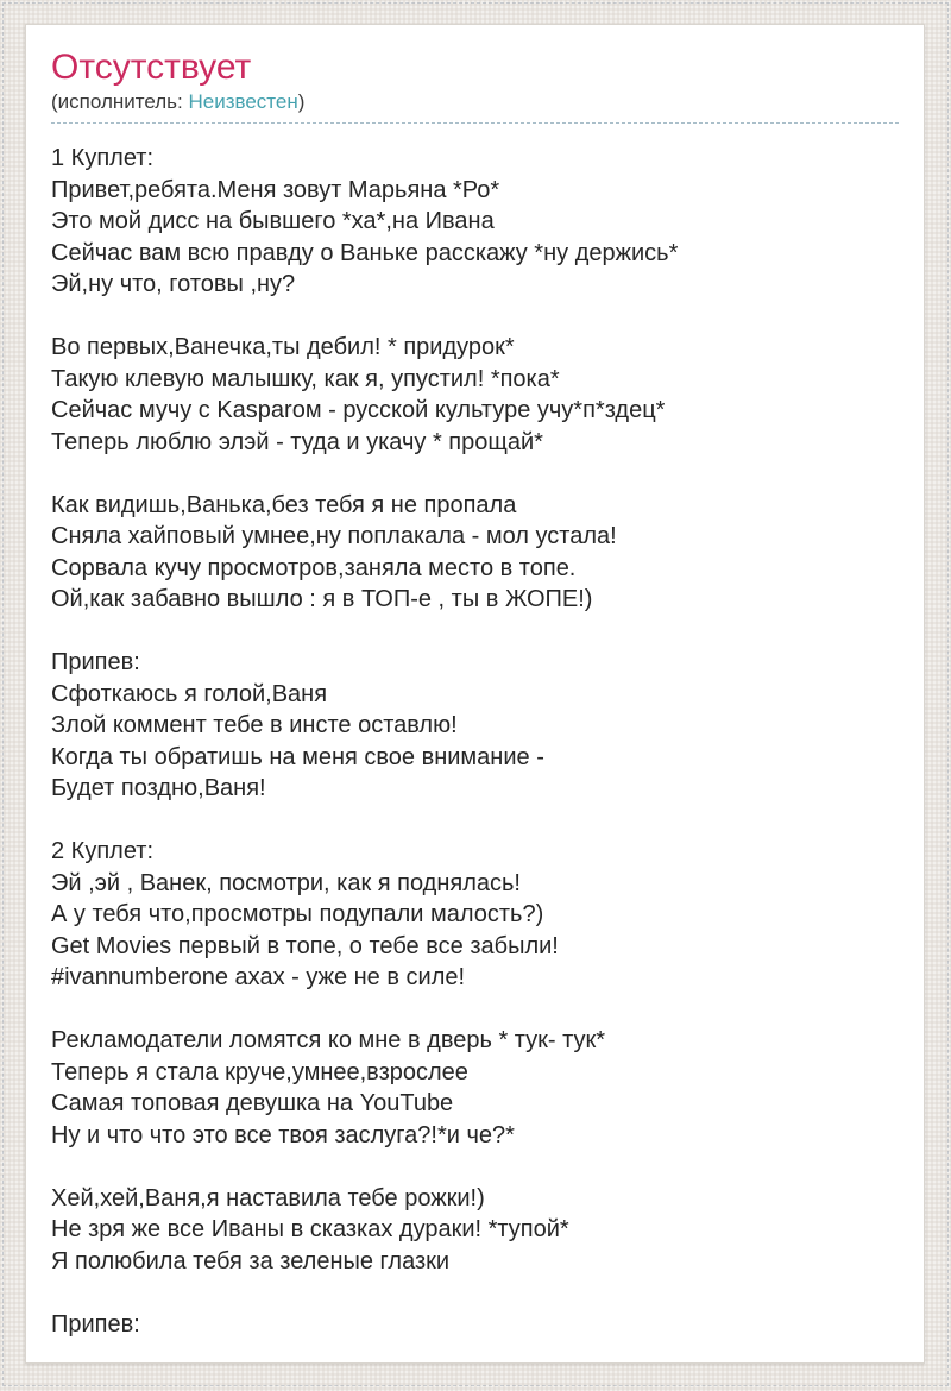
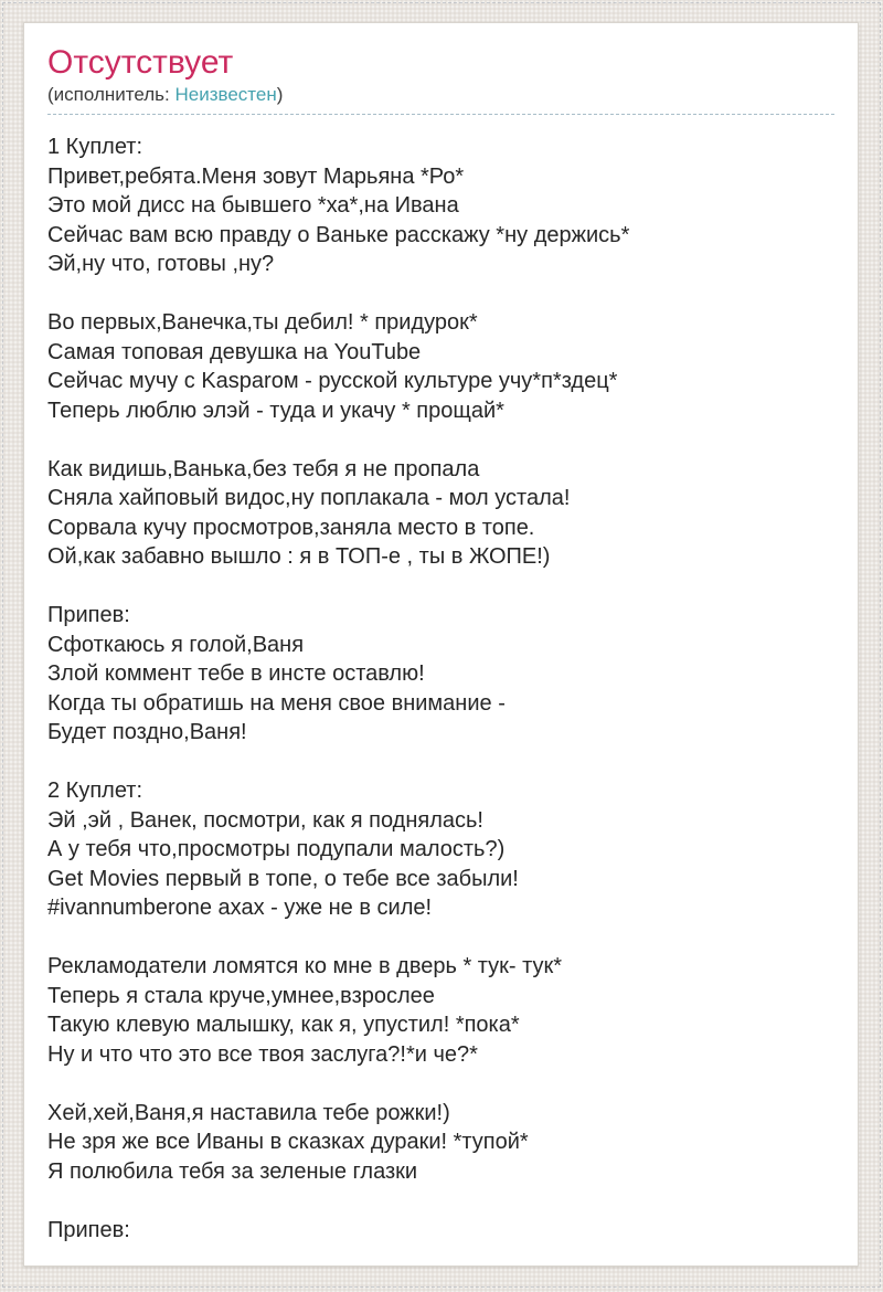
  Отсутствует
  (исполнитель: Неизвестен)
  1 Куплет:
  Привет,ребята.Меня зовут Марьяна *Ро*
  Это мой дисс на бывшего *ха*,на Ивана
  Сейчас вам всю правду о Ваньке расскажу *ну держись*
  Эй,ну что, готовы ,ну?
  Во первых,Ванечка,ты дебил! * придурок*
- Такую клевую малышку, как я, упустил! *пока*
+ Самая топовая девушка на YouTube
  Сейчас мучу с Kasparом - русской культуре учу*п*здец*
  Теперь люблю элэй - туда и укачу * прощай*
  Как видишь,Ванька,без тебя я не пропала
- Сняла хайповый умнее,ну поплакала - мол устала!
+ Сняла хайповый видос,ну поплакала - мол устала!
  Сорвала кучу просмотров,заняла место в топе.
  Ой,как забавно вышло : я в ТОП-е , ты в ЖОПЕ!)
  Припев:
  Сфоткаюсь я голой,Ваня
  Злой коммент тебе в инсте оставлю!
  Когда ты обратишь на меня свое внимание -
  Будет поздно,Ваня!
  2 Куплет:
  Эй ,эй , Ванек, посмотри, как я поднялась!
  А у тебя что,просмотры подупали малость?)
  Get Movies первый в топе, о тебе все забыли!
  #ivannumberone ахах - уже не в силе!
  Рекламодатели ломятся ко мне в дверь * тук- тук*
  Теперь я стала круче,умнее,взрослее
- Самая топовая девушка на YouTube
+ Такую клевую малышку, как я, упустил! *пока*
  Ну и что что это все твоя заслуга?!*и че?*
  Хей,хей,Ваня,я наставила тебе рожки!)
  Не зря же все Иваны в сказках дураки! *тупой*
  Я полюбила тебя за зеленые глазки
  Припев:
